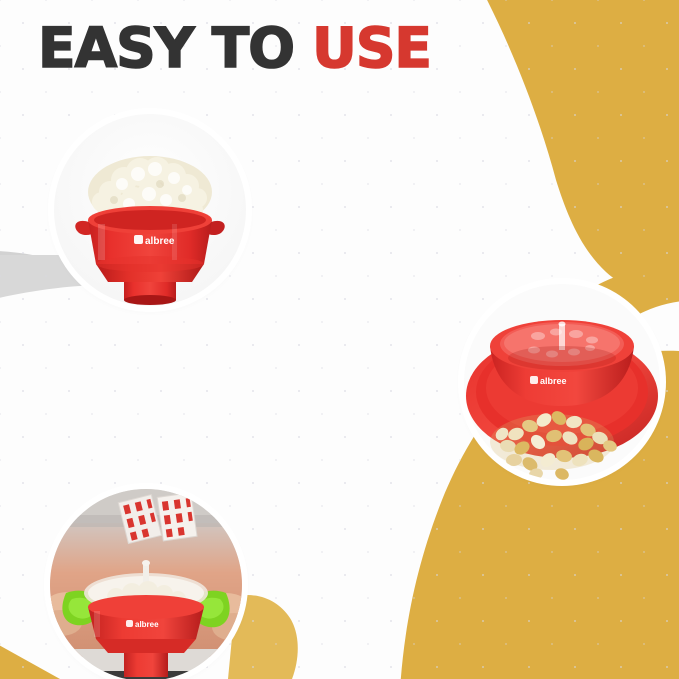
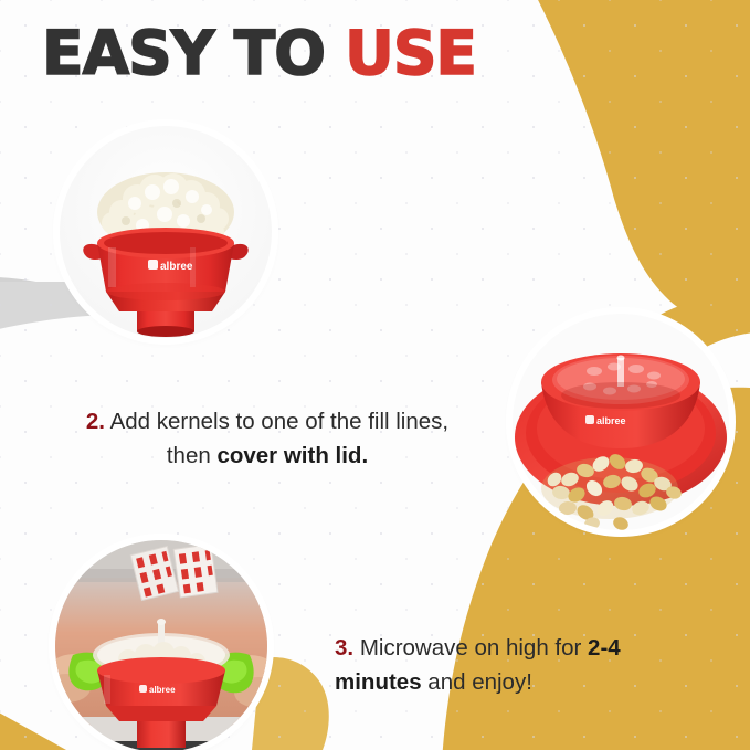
  EASY TO USE
  albree
  albree
  albree
+ 2. Add kernels to one of the fill lines, then cover with lid.
+ 3. Microwave on high for 2-4 minutes and enjoy!
